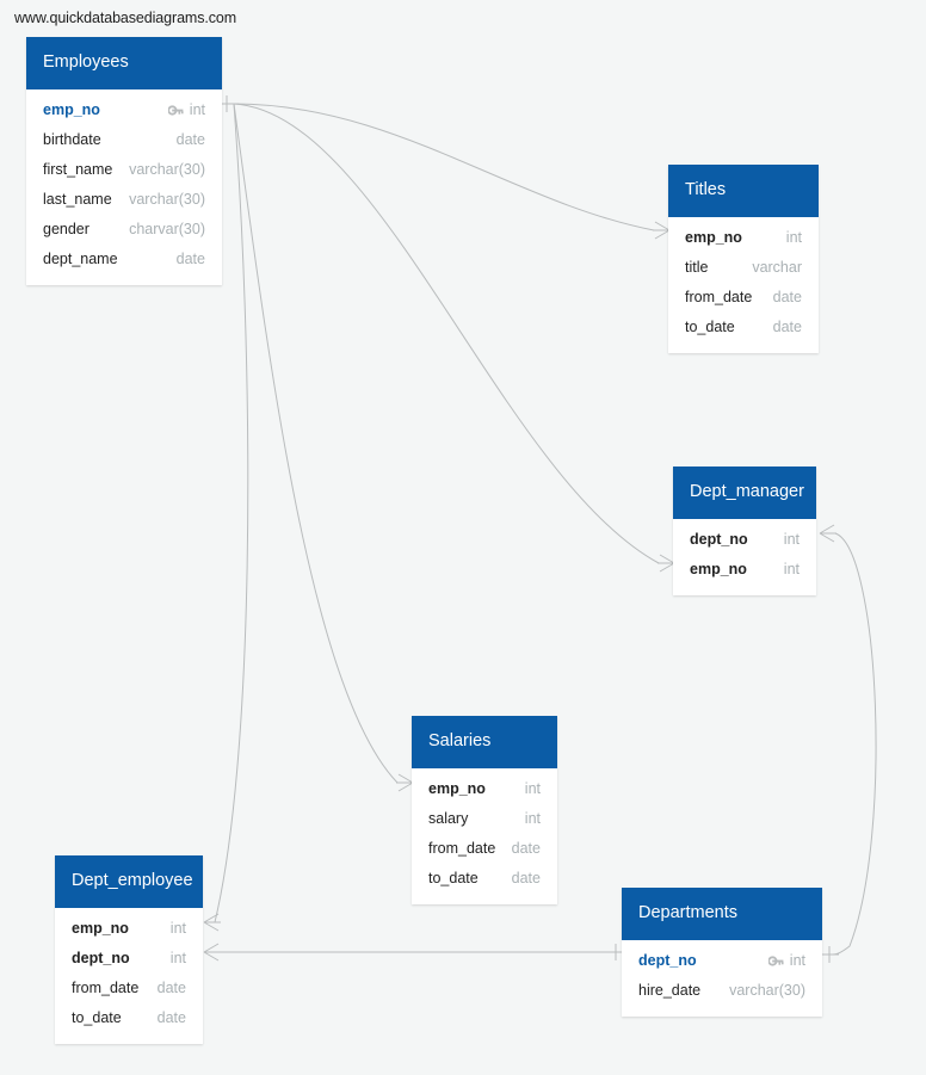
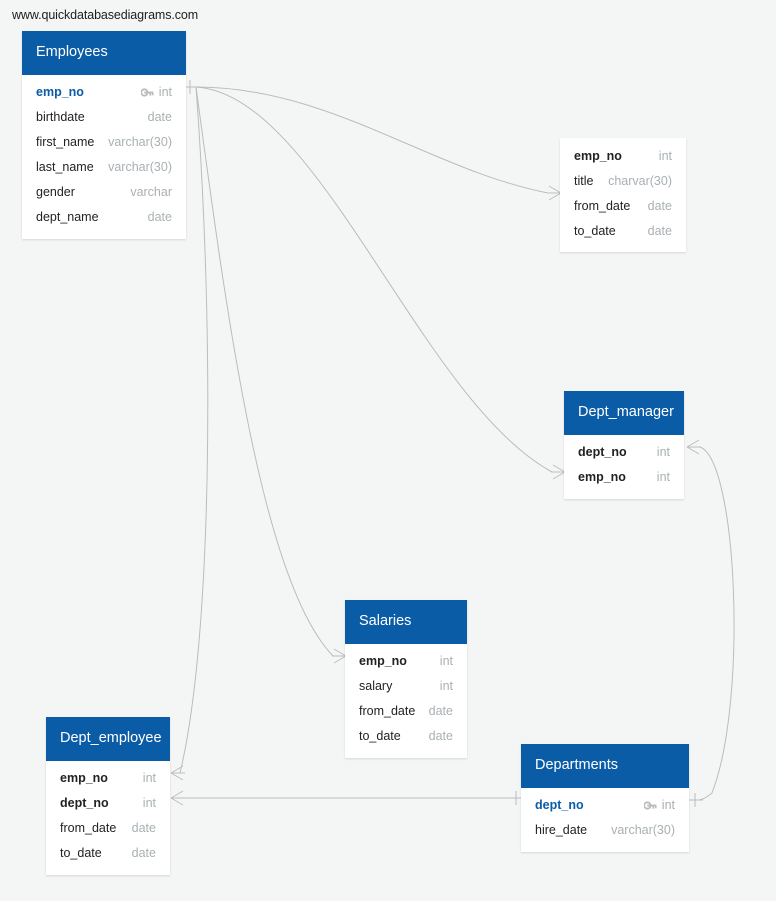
  www.quickdatabasediagrams.com
  Employees
  emp_no
  int
  birthdate
  date
  first_name
  varchar(30)
  last_name
  varchar(30)
  gender
- charvar(30)
+ varchar
  dept_name
  date
- Titles
  emp_no
  int
  title
- varchar
+ charvar(30)
  from_date
  date
  to_date
  date
  Dept_manager
  dept_no
  int
  emp_no
  int
  Salaries
  emp_no
  int
  salary
  int
  from_date
  date
  to_date
  date
  Dept_employee
  emp_no
  int
  dept_no
  int
  from_date
  date
  to_date
  date
  Departments
  dept_no
  int
  hire_date
  varchar(30)
